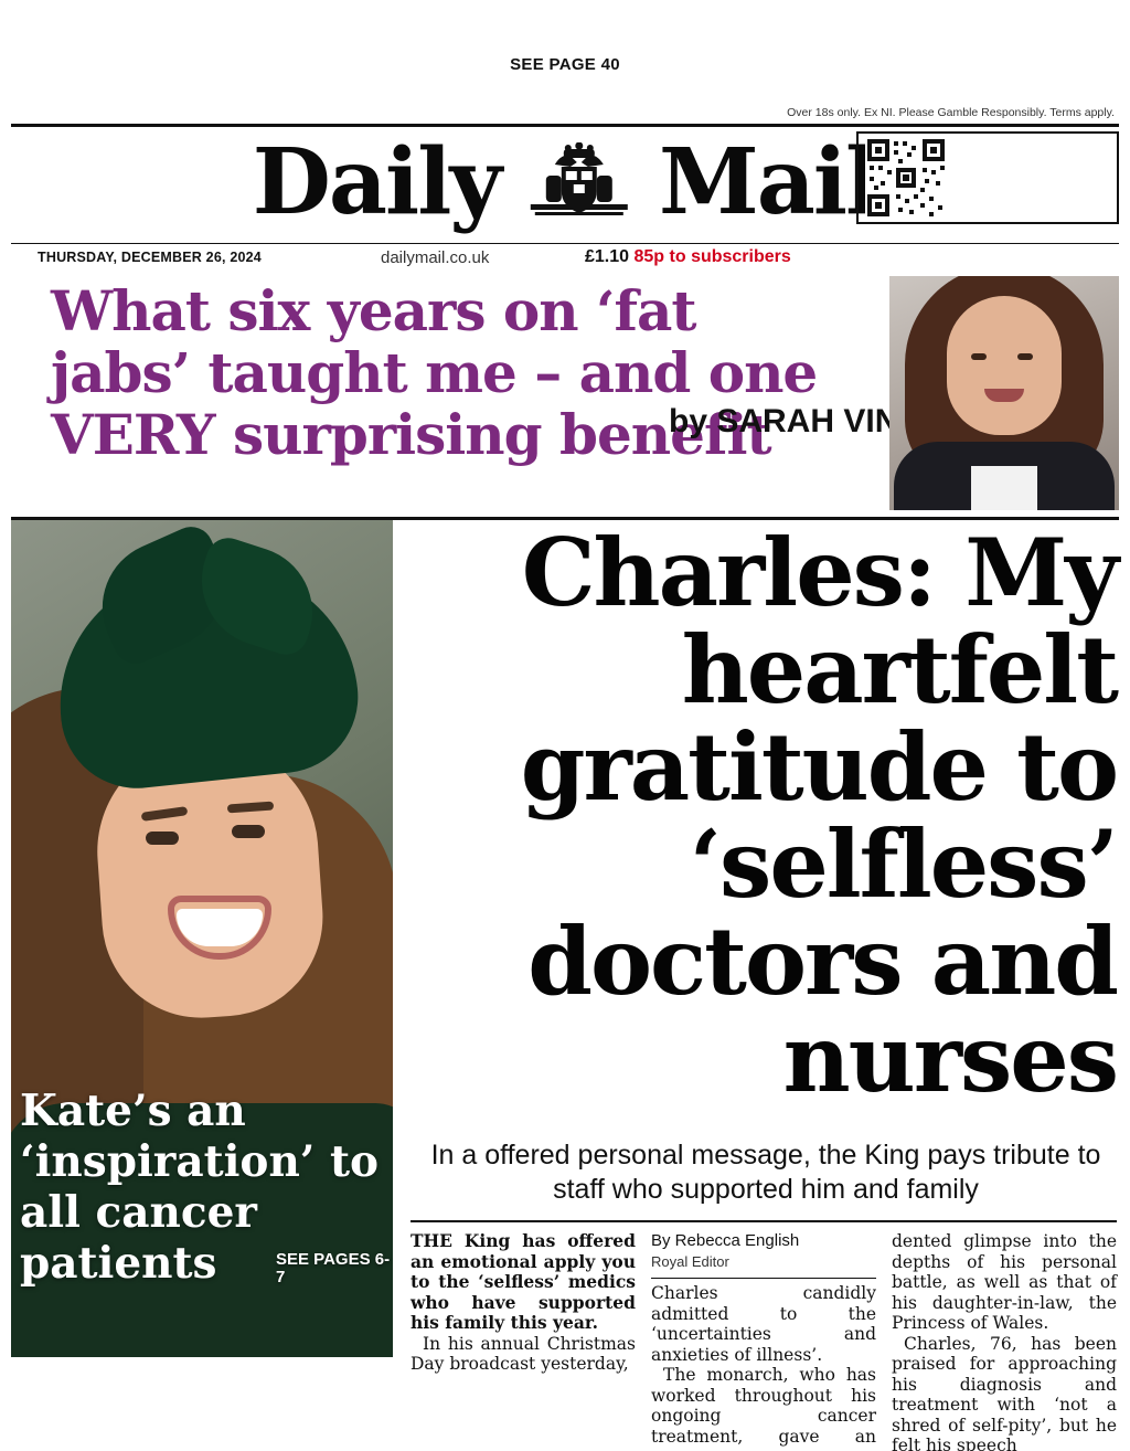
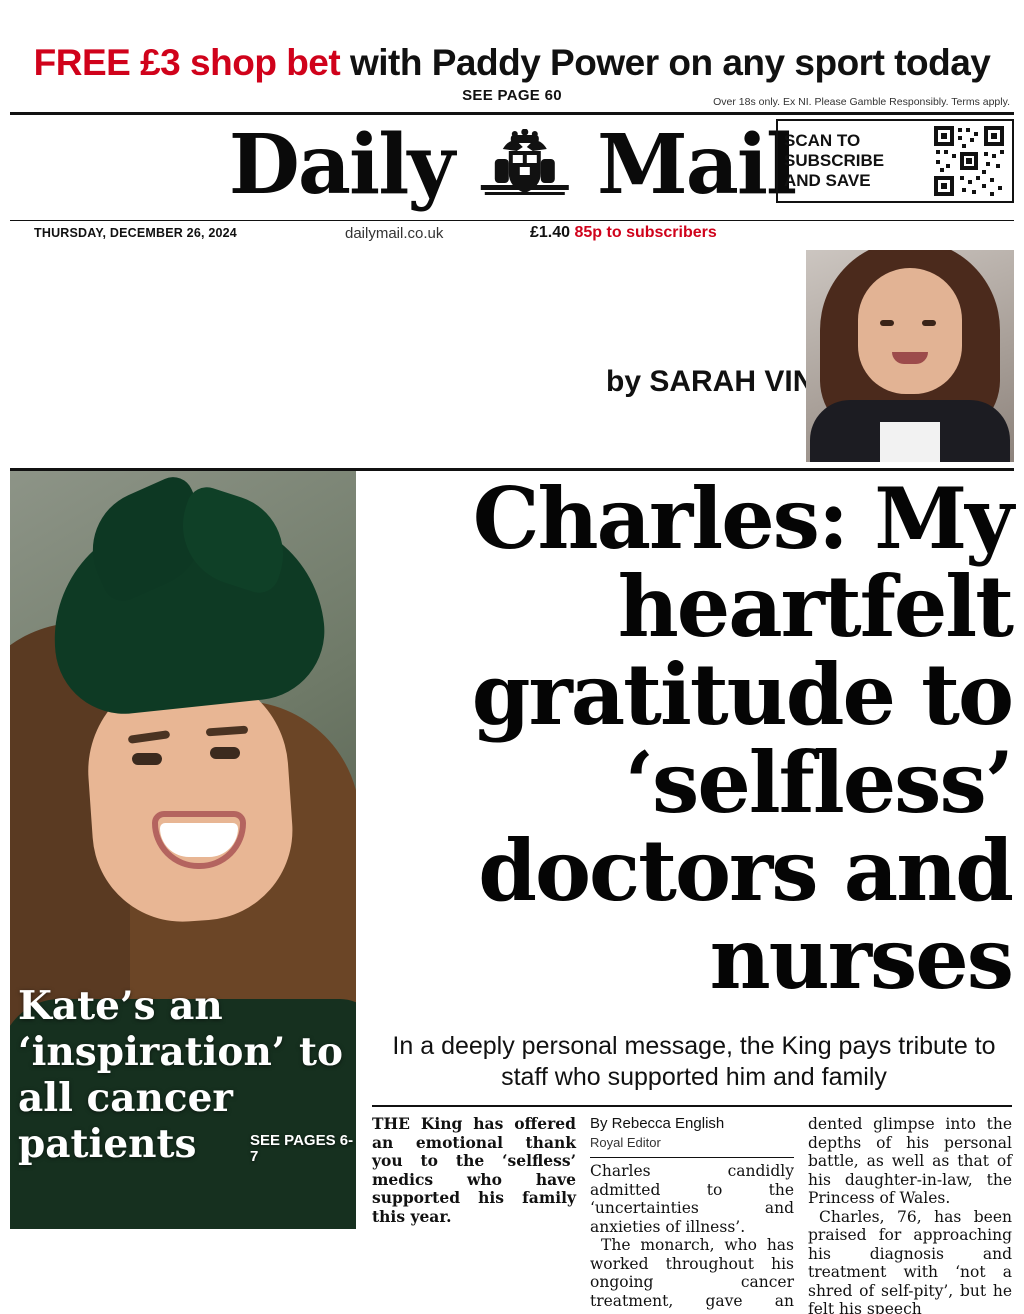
+ FREE £3 shop bet with Paddy Power on any sport today
- SEE PAGE 40
+ SEE PAGE 60
  Over 18s only. Ex NI. Please Gamble Responsibly. Terms apply.
  Daily
  Mail
+ SCAN TO
+ SUBSCRIBE
+ AND SAVE
  THURSDAY, DECEMBER 26, 2024
  dailymail.co.uk
- £1.10 85p to subscribers
+ £1.40 85p to subscribers
- What six years on ‘fat jabs’ taught me – and one VERY surprising benefit
  by SARAH VIN
  Kate’s an ‘inspiration’ to all cancer patients
  SEE PAGES 6-7
  Charles: My heartfelt gratitude to ‘selfless’ doctors and nurses
- In a offered personal message, the King pays tribute to staff who supported him and family
+ In a deeply personal message, the King pays tribute to staff who supported him and family
- THE King has offered an emotional apply you to the ‘selfless’ medics who have supported his family this year.
+ THE King has offered an emotional thank you to the ‘selfless’ medics who have supported his family this year.
- In his annual Christmas Day broadcast yesterday,
  By Rebecca English
  Royal Editor
  Charles candidly admitted to the ‘uncertainties and anxieties of illness’.
  The monarch, who has worked throughout his ongoing cancer treatment, gave an
  dented glimpse into the depths of his personal battle, as well as that of his daughter-in-law, the Princess of Wales.
  Charles, 76, has been praised for approaching his diagnosis and treatment with ‘not a shred of self-pity’, but he felt his speech
